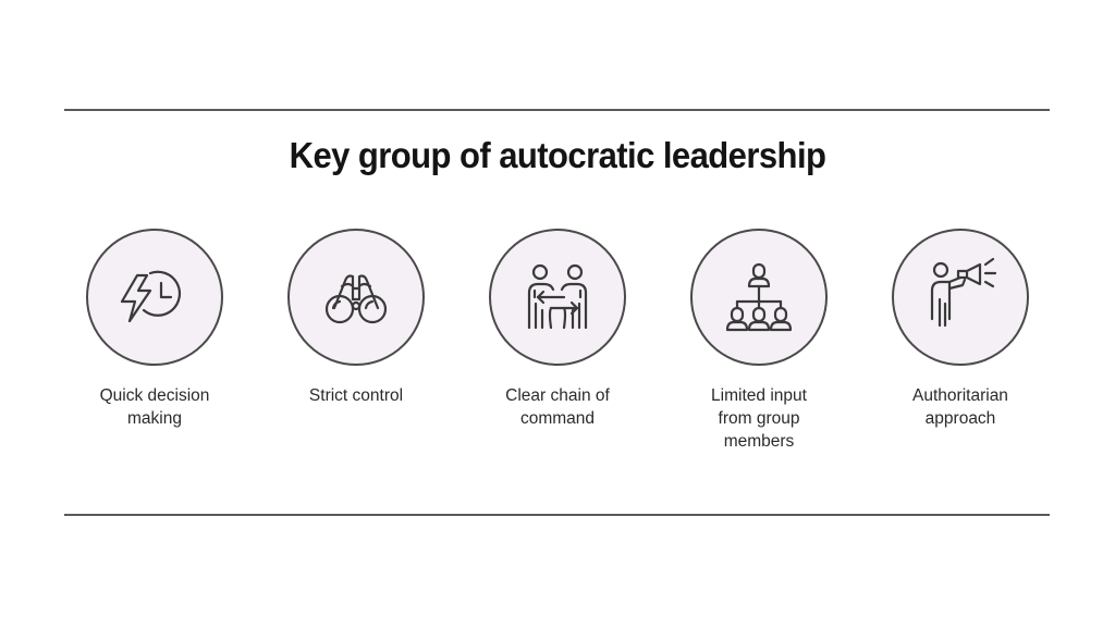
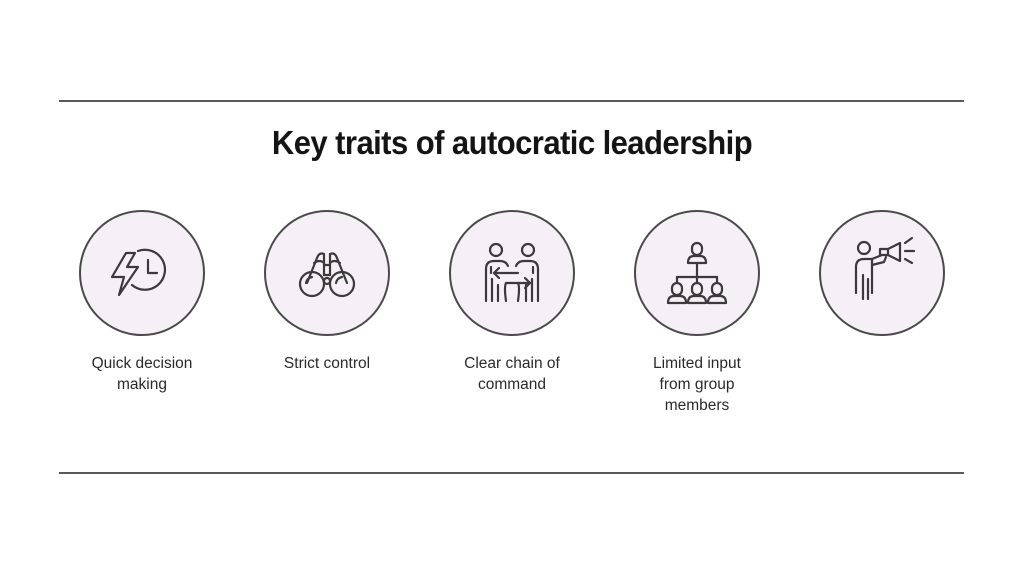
- Key group of autocratic leadership
+ Key traits of autocratic leadership
  Quick decision
  making
  Strict control
  Clear chain of
  command
  Limited input
  from group
  members
- Authoritarian
- approach
